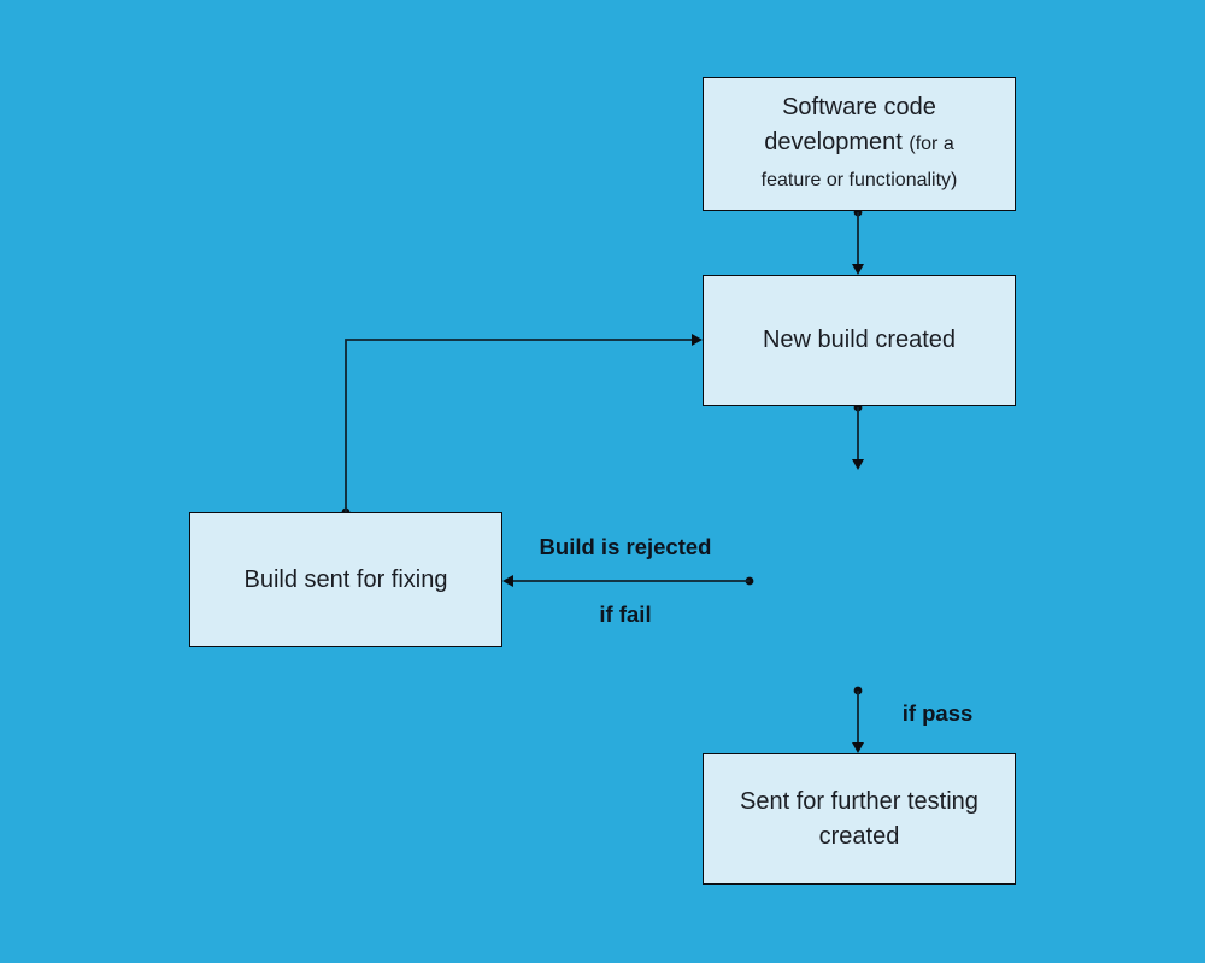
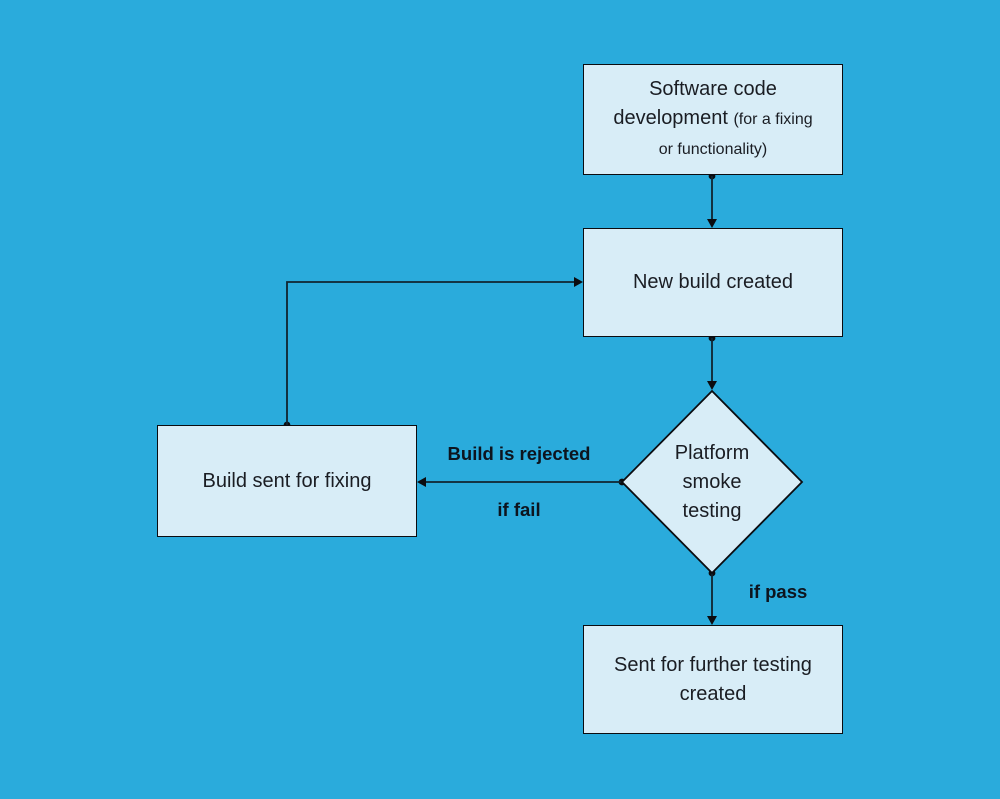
- Software code development (for a feature or functionality)
+ Software code development (for a fixing or functionality)
  New build created
+ Platform smoke testing
  Build sent for fixing
  Sent for further testing created
  Build is rejected
  if fail
  if pass
